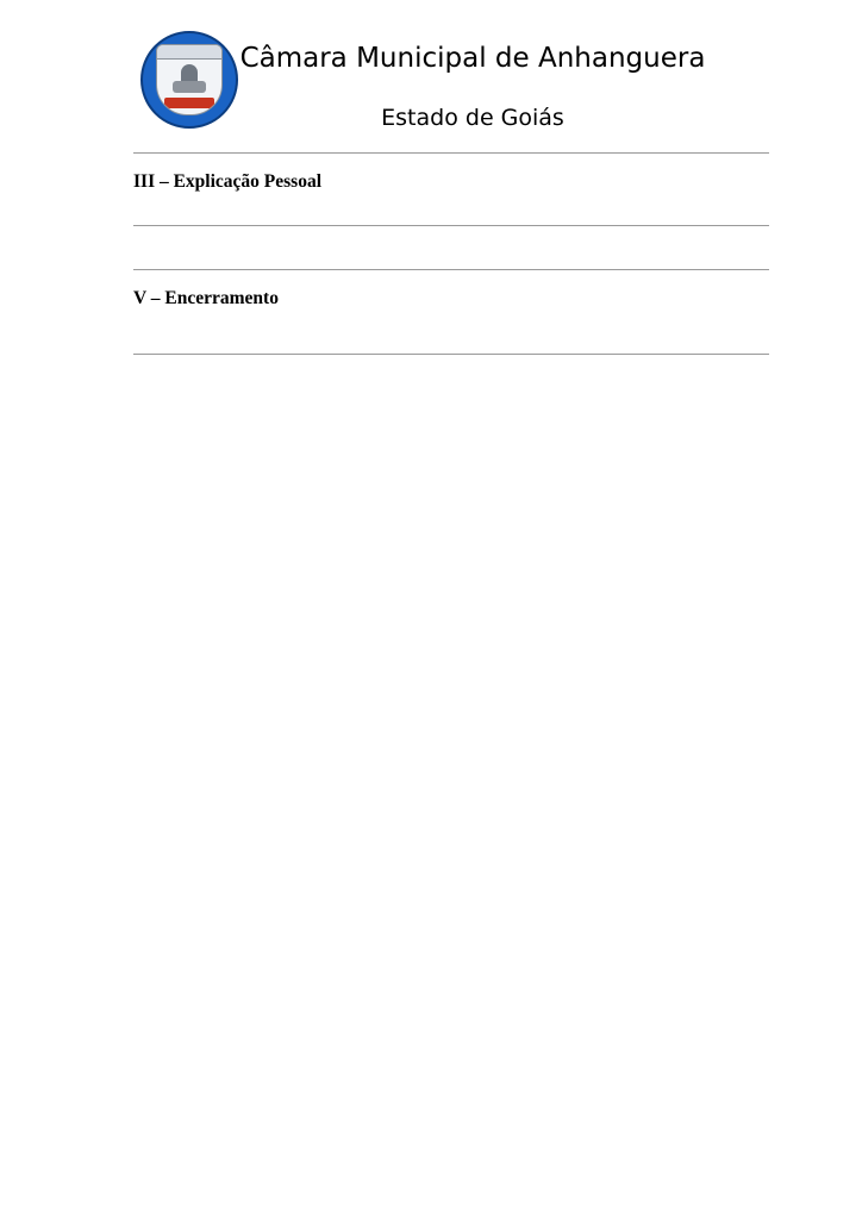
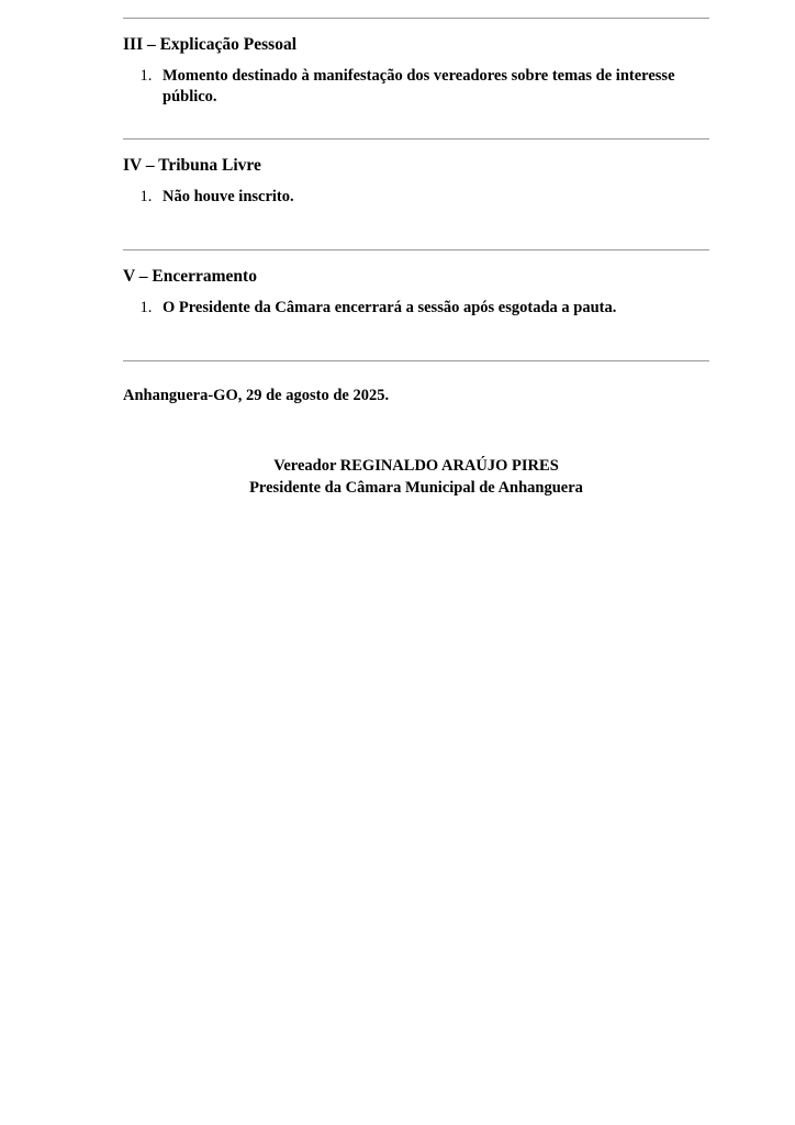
- Câmara Municipal de Anhanguera
- Estado de Goiás
  III – Explicação Pessoal
+ Momento destinado à manifestação dos vereadores sobre temas de interesse público.
+ IV – Tribuna Livre
+ Não houve inscrito.
  V – Encerramento
+ O Presidente da Câmara encerrará a sessão após esgotada a pauta.
+ Anhanguera-GO, 29 de agosto de 2025.
+ Vereador REGINALDO ARAÚJO PIRES
+ Presidente da Câmara Municipal de Anhanguera
